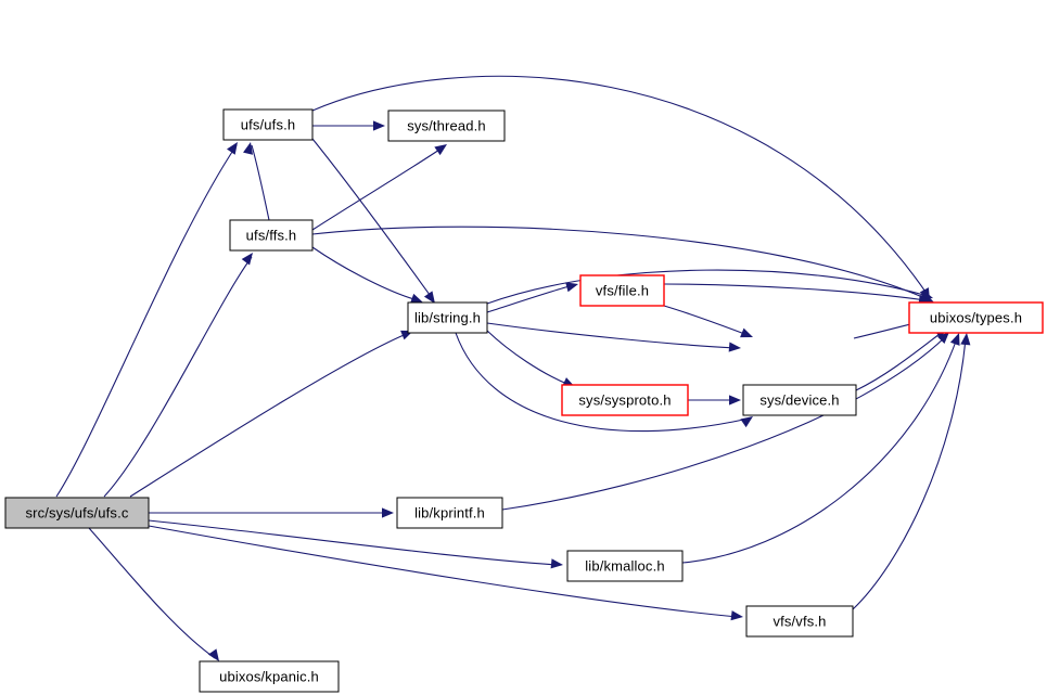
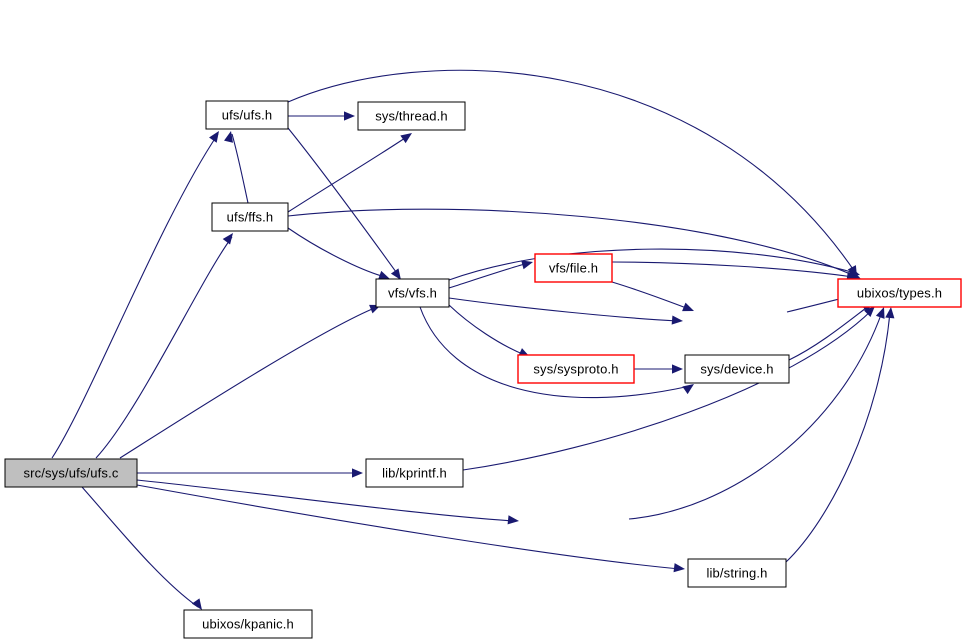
  src/sys/ufs/ufs.c
  ufs/ufs.h
  sys/thread.h
  ufs/ffs.h
- lib/string.h
+ vfs/vfs.h
  vfs/file.h
  sys/sysproto.h
  sys/device.h
  ubixos/types.h
  lib/kprintf.h
- lib/kmalloc.h
- vfs/vfs.h
+ lib/string.h
  ubixos/kpanic.h
